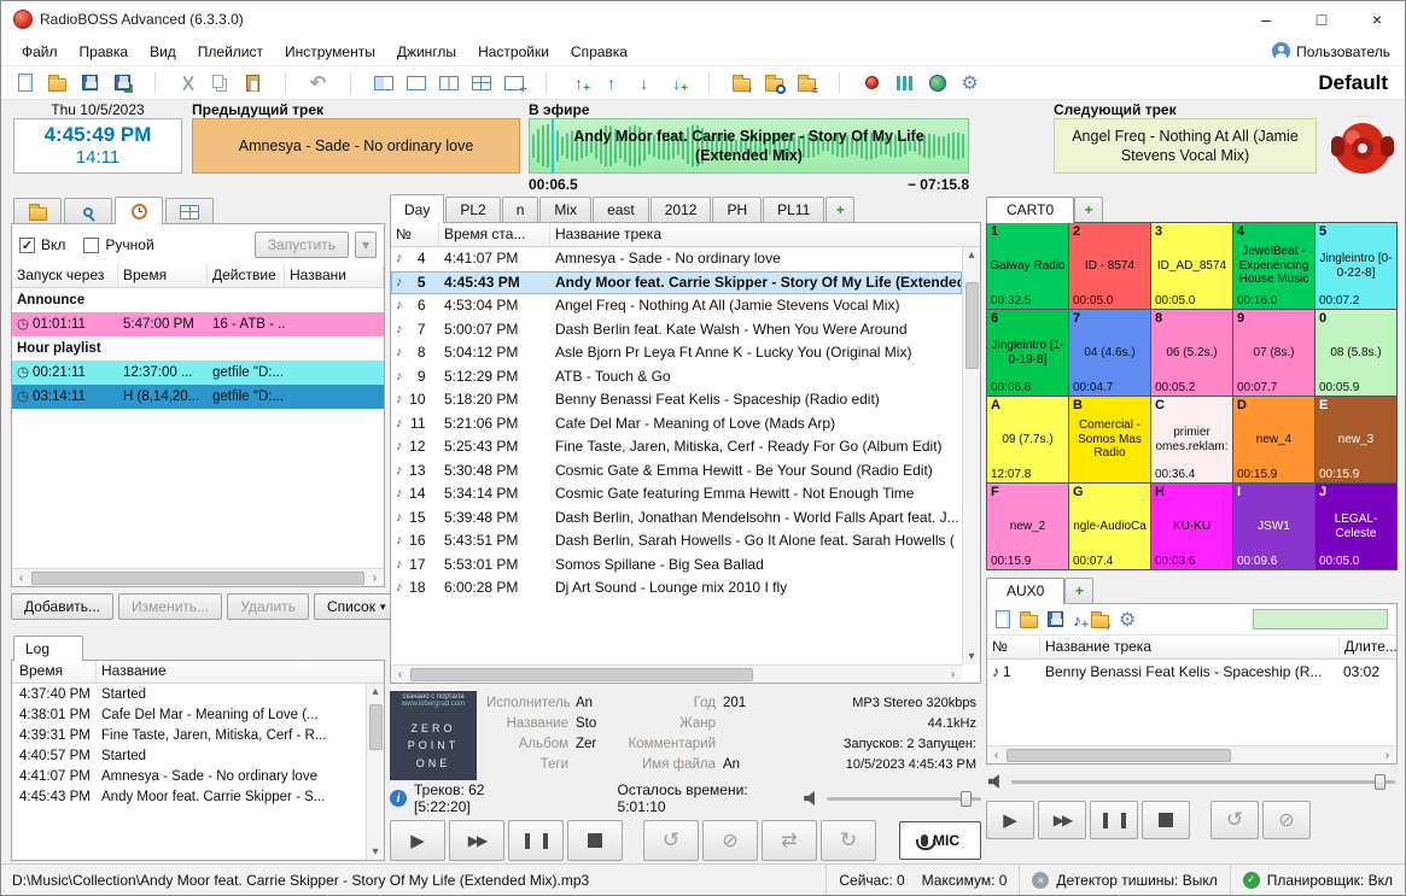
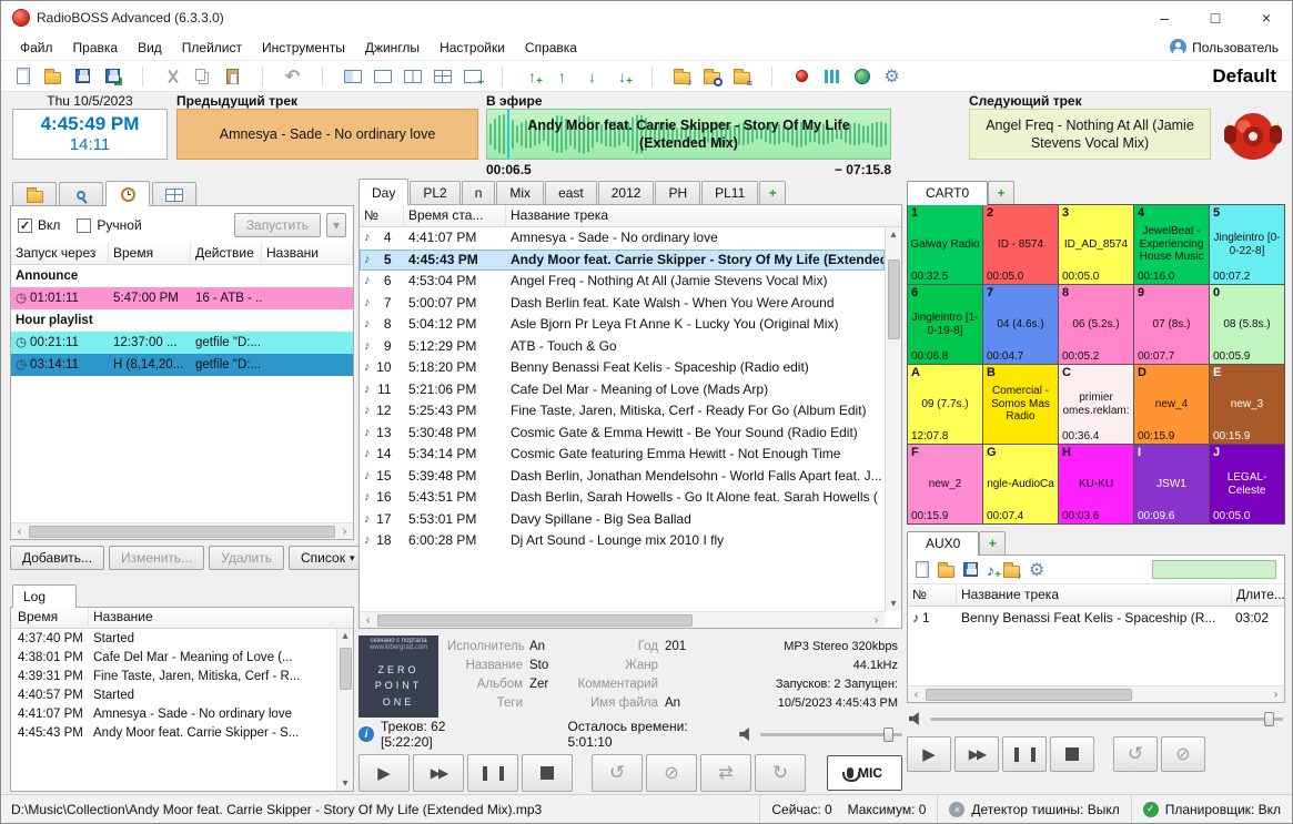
  RadioBOSS Advanced (6.3.3.0)
  –
  □
  ×
  Файл
  Правка
  Вид
  Плейлист
  Инструменты
  Джинглы
  Настройки
  Справка
  Пользователь
  Default
  Thu 10/5/2023
  4:45:49 PM
  14:11
  Предыдущий трек
  Amnesya - Sade - No ordinary love
  В эфире
  Andy Moor feat. Carrie Skipper - Story Of My Life (Extended Mix)
  00:06.5
  − 07:15.8
  Следующий трек
  Angel Freq - Nothing At All (Jamie Stevens Vocal Mix)
  Вкл
  Ручной
  Запустить
  ▾
  Запуск через
  Время
  Действие
  Названи
  Announce
  01:01:11
  5:47:00 PM
  16 - ATB - ..
  Hour playlist
  00:21:11
  12:37:00 ...
  getfile "D:...
  03:14:11
  H (8,14,20...
  getfile "D:...
  ‹
  ›
  Добавить...
  Изменить...
  Удалить
  Список
  ▾
  Log
  Время
  Название
  4:37:40 PM
  Started
  4:38:01 PM
  Cafe Del Mar - Meaning of Love (...
  4:39:31 PM
  Fine Taste, Jaren, Mitiska, Cerf - R...
  4:40:57 PM
  Started
  4:41:07 PM
  Amnesya - Sade - No ordinary love
  4:45:43 PM
  Andy Moor feat. Carrie Skipper - S...
  ▴
  ▾
  Day
  PL2
  n
  Mix
  east
  2012
  PH
  PL11
  +
  №
  Время ста...
  Название трека
  ♪
  4
  4:41:07 PM
  Amnesya - Sade - No ordinary love
  ♪
  5
  4:45:43 PM
  Andy Moor feat. Carrie Skipper - Story Of My Life (Extende
  ♪
  6
  4:53:04 PM
  Angel Freq - Nothing At All (Jamie Stevens Vocal Mix)
  ♪
  7
  5:00:07 PM
  Dash Berlin feat. Kate Walsh - When You Were Around
  ♪
  8
  5:04:12 PM
  Asle Bjorn Pr Leya Ft Anne K - Lucky You (Original Mix)
  ♪
  9
  5:12:29 PM
  ATB - Touch & Go
  ♪
  10
  5:18:20 PM
  Benny Benassi Feat Kelis - Spaceship (Radio edit)
  ♪
  11
  5:21:06 PM
  Cafe Del Mar - Meaning of Love (Mads Arp)
  ♪
  12
  5:25:43 PM
  Fine Taste, Jaren, Mitiska, Cerf - Ready For Go (Album Edit)
  ♪
  13
  5:30:48 PM
  Cosmic Gate & Emma Hewitt - Be Your Sound (Radio Edit)
  ♪
  14
  5:34:14 PM
  Cosmic Gate featuring Emma Hewitt - Not Enough Time
  ♪
  15
  5:39:48 PM
  Dash Berlin, Jonathan Mendelsohn - World Falls Apart feat. J...
  ♪
  16
  5:43:51 PM
  Dash Berlin, Sarah Howells - Go It Alone feat. Sarah Howells (
  ♪
  17
  5:53:01 PM
- Somos Spillane - Big Sea Ballad
+ Davy Spillane - Big Sea Ballad
  ♪
  18
  6:00:28 PM
  Dj Art Sound - Lounge mix 2010 I fly
  ▴
  ▾
  ‹
  ›
  ZERO POINT ONE
  Исполнитель
  An
  Год
  201
  MP3 Stereo 320kbps
  Название
  Sto
  Жанр
  44.1kHz
  Альбом
  Zer
  Комментарий
  Запусков: 2 Запущен:
  Теги
  Имя файла
  An
  10/5/2023 4:45:43 PM
  Треков: 62 [5:22:20]
  Осталось времени: 5:01:10
  MIC
  CART0
  +
  1
  Galway Radio
  00:32.5
  2
  ID - 8574
  00:05.0
  3
  ID_AD_8574
  00:05.0
  4
  JewelBeat - Experiencing House Music
  00:16.0
  5
  Jingleintro [0-0-22-8]
  00:07.2
  6
  Jingleintro [1-0-19-8]
  00:06.8
  7
  04 (4.6s.)
  00:04.7
  8
  06 (5.2s.)
  00:05.2
  9
  07 (8s.)
  00:07.7
  0
  08 (5.8s.)
  00:05.9
  A
  09 (7.7s.)
  12:07.8
  B
  Comercial - Somos Mas Radio
  C
  primier omes.reklam:
  00:36.4
  D
  new_4
  00:15.9
  E
  new_3
  00:15.9
  F
  new_2
  00:15.9
  G
  ngle-AudioCa
  00:07.4
  H
  KU-KU
  00:03.6
  I
  JSW1
  00:09.6
  J
  LEGAL-Celeste
  00:05.0
  AUX0
  +
  №
  Название трека
  Длите...
  ♪
  1
  Benny Benassi Feat Kelis - Spaceship (R...
  03:02
  ‹
  ›
  D:\Music\Collection\Andy Moor feat. Carrie Skipper - Story Of My Life (Extended Mix).mp3
  Сейчас: 0
  Максимум: 0
  Детектор тишины: Выкл
  Планировщик: Вкл
